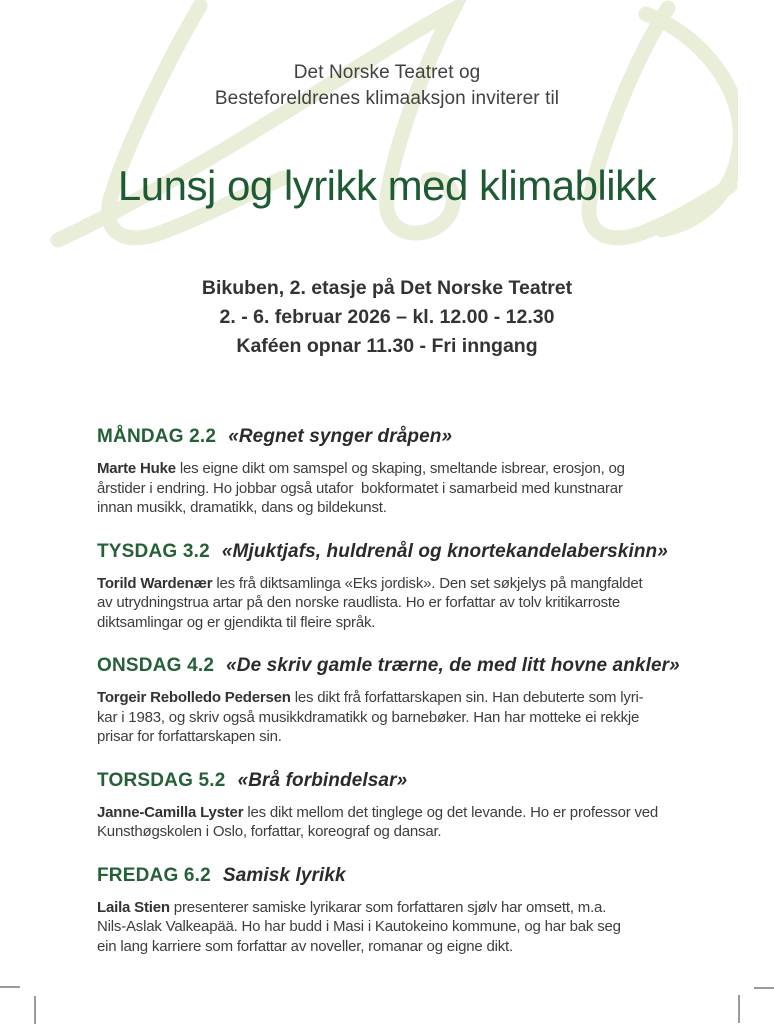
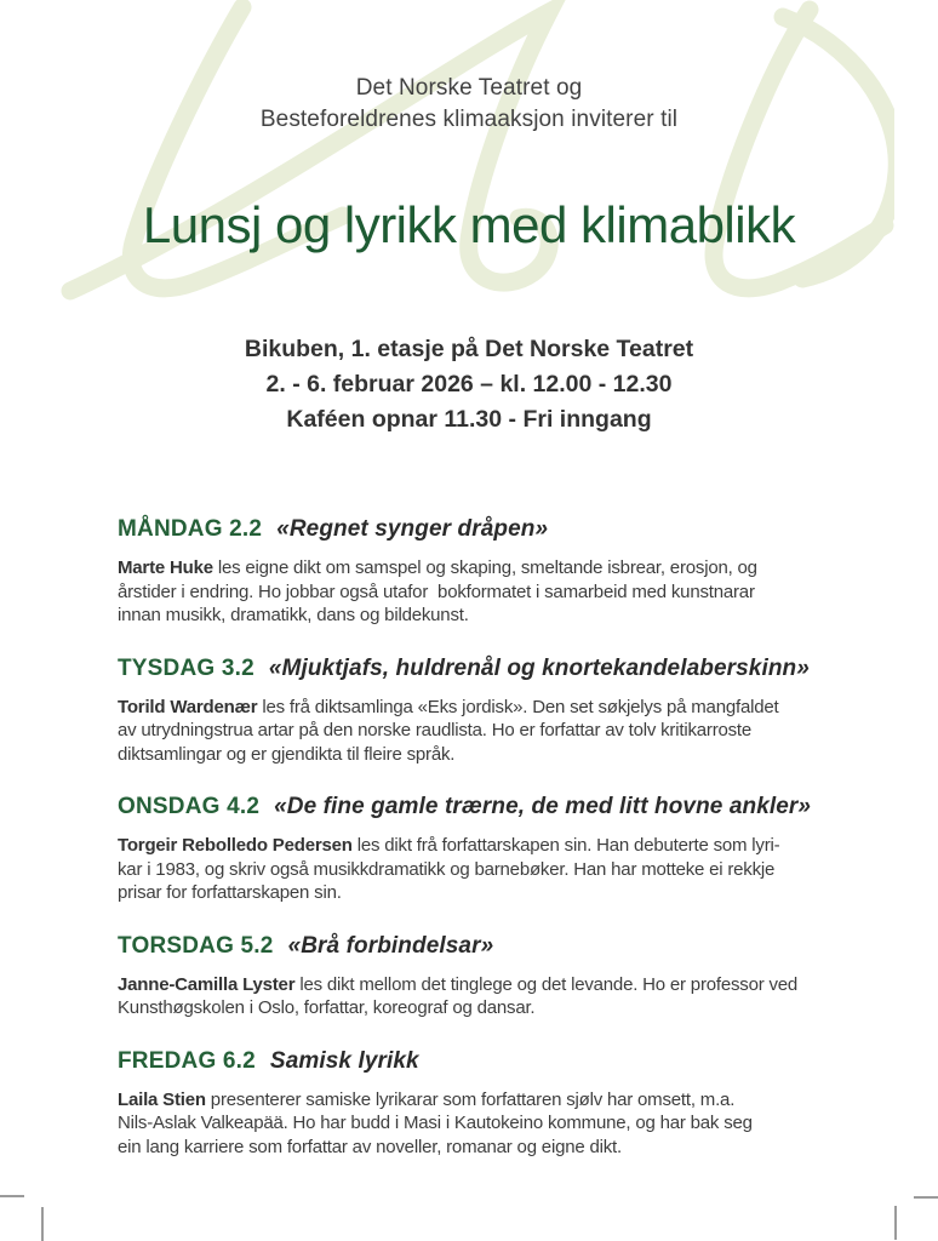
  Det Norske Teatret og
  Besteforeldrenes klimaaksjon inviterer til
  Lunsj og lyrikk med klimablikk
- Bikuben, 2. etasje på Det Norske Teatret
+ Bikuben, 1. etasje på Det Norske Teatret
  2. - 6. februar 2026 – kl. 12.00 - 12.30
  Kaféen opnar 11.30 - Fri inngang
  MÅNDAG 2.2
  «Regnet synger dråpen»
  Marte Huke les eigne dikt om samspel og skaping, smeltande isbrear, erosjon, og
  årstider i endring. Ho jobbar også utafor bokformatet i samarbeid med kunstnarar
  innan musikk, dramatikk, dans og bildekunst.
  TYSDAG 3.2
  «Mjuktjafs, huldrenål og knortekandelaberskinn»
  Torild Wardenær les frå diktsamlinga «Eks jordisk». Den set søkjelys på mangfaldet
  av utrydningstrua artar på den norske raudlista. Ho er forfattar av tolv kritikarroste
  diktsamlingar og er gjendikta til fleire språk.
  ONSDAG 4.2
- «De skriv gamle trærne, de med litt hovne ankler»
+ «De fine gamle trærne, de med litt hovne ankler»
  Torgeir Rebolledo Pedersen les dikt frå forfattarskapen sin. Han debuterte som lyri-
  kar i 1983, og skriv også musikkdramatikk og barnebøker. Han har motteke ei rekkje
  prisar for forfattarskapen sin.
  TORSDAG 5.2
  «Brå forbindelsar»
  Janne-Camilla Lyster les dikt mellom det tinglege og det levande. Ho er professor ved
  Kunsthøgskolen i Oslo, forfattar, koreograf og dansar.
  FREDAG 6.2
  Samisk lyrikk
  Laila Stien presenterer samiske lyrikarar som forfattaren sjølv har omsett, m.a.
  Nils-Aslak Valkeapää. Ho har budd i Masi i Kautokeino kommune, og har bak seg
  ein lang karriere som forfattar av noveller, romanar og eigne dikt.
